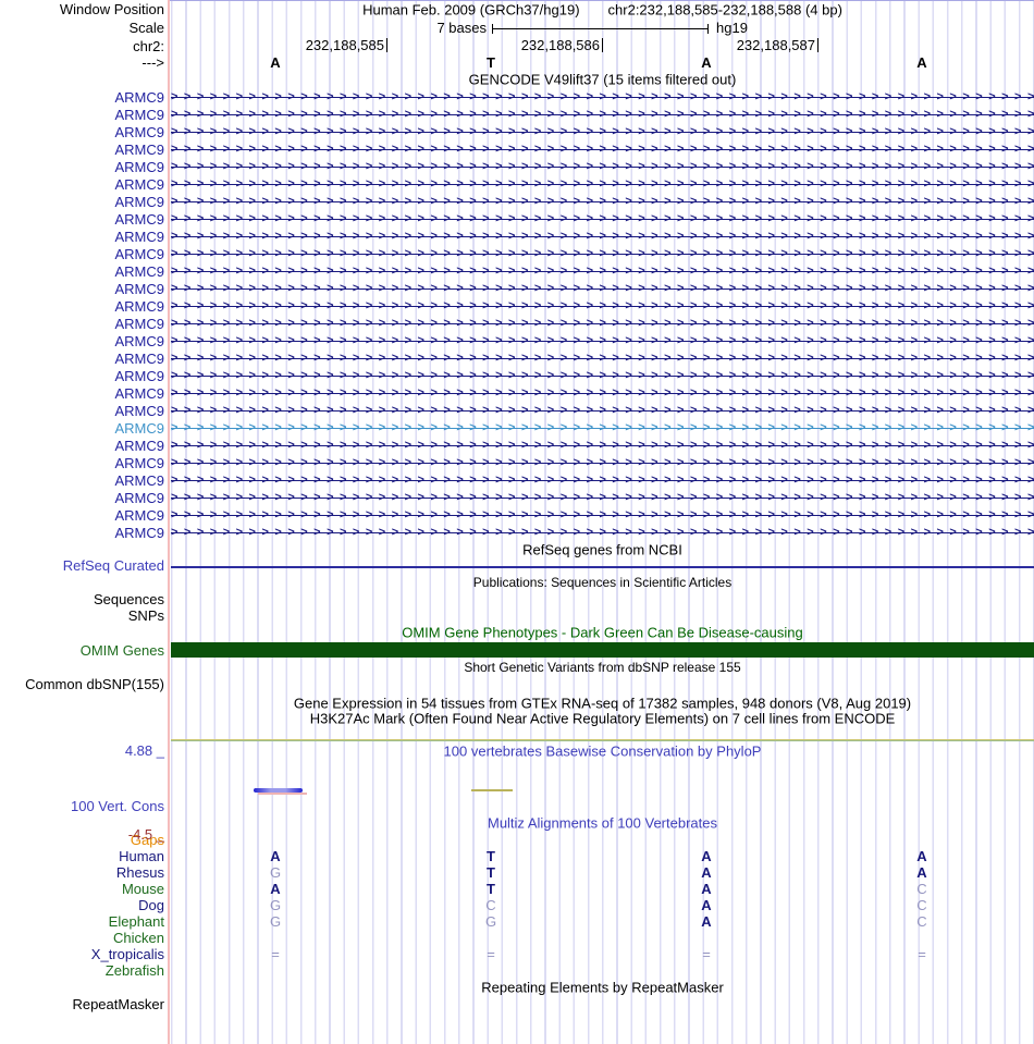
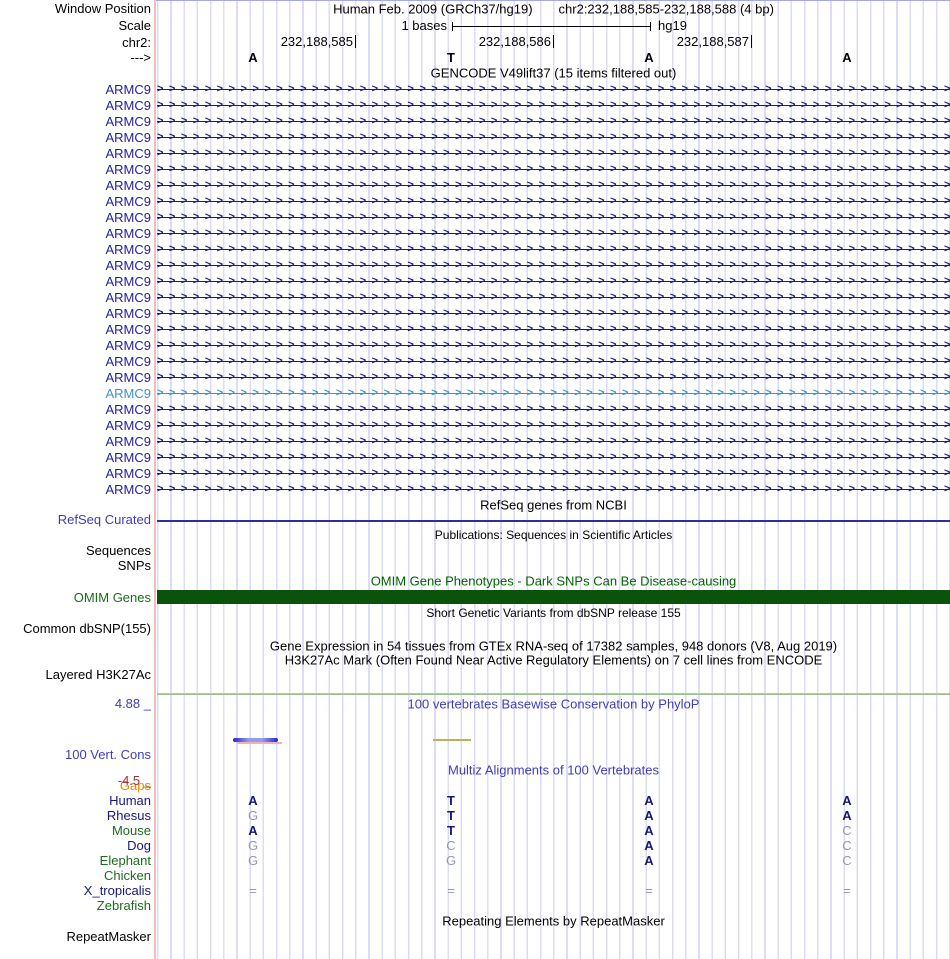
  Window Position
  Human Feb. 2009 (GRCh37/hg19)
  chr2:232,188,585-232,188,588 (4 bp)
  Scale
- 7 bases
+ 1 bases
  hg19
  chr2:
  232,188,585
  232,188,586
  232,188,587
  --->
  A
  T
  A
  A
  GENCODE V49lift37 (15 items filtered out)
  ARMC9
  >>>>>>>>>>>>>>>>>>>>>>>>>>>>>>>>>>>>>>>>>>>>>>>>>>>>>>>>>>>>>>>>>>
  ARMC9
  >>>>>>>>>>>>>>>>>>>>>>>>>>>>>>>>>>>>>>>>>>>>>>>>>>>>>>>>>>>>>>>>>>
  ARMC9
  >>>>>>>>>>>>>>>>>>>>>>>>>>>>>>>>>>>>>>>>>>>>>>>>>>>>>>>>>>>>>>>>>>
  ARMC9
  >>>>>>>>>>>>>>>>>>>>>>>>>>>>>>>>>>>>>>>>>>>>>>>>>>>>>>>>>>>>>>>>>>
  ARMC9
  >>>>>>>>>>>>>>>>>>>>>>>>>>>>>>>>>>>>>>>>>>>>>>>>>>>>>>>>>>>>>>>>>>
  ARMC9
  >>>>>>>>>>>>>>>>>>>>>>>>>>>>>>>>>>>>>>>>>>>>>>>>>>>>>>>>>>>>>>>>>>
  ARMC9
  >>>>>>>>>>>>>>>>>>>>>>>>>>>>>>>>>>>>>>>>>>>>>>>>>>>>>>>>>>>>>>>>>>
  ARMC9
  >>>>>>>>>>>>>>>>>>>>>>>>>>>>>>>>>>>>>>>>>>>>>>>>>>>>>>>>>>>>>>>>>>
  ARMC9
  >>>>>>>>>>>>>>>>>>>>>>>>>>>>>>>>>>>>>>>>>>>>>>>>>>>>>>>>>>>>>>>>>>
  ARMC9
  >>>>>>>>>>>>>>>>>>>>>>>>>>>>>>>>>>>>>>>>>>>>>>>>>>>>>>>>>>>>>>>>>>
  ARMC9
  >>>>>>>>>>>>>>>>>>>>>>>>>>>>>>>>>>>>>>>>>>>>>>>>>>>>>>>>>>>>>>>>>>
  ARMC9
  >>>>>>>>>>>>>>>>>>>>>>>>>>>>>>>>>>>>>>>>>>>>>>>>>>>>>>>>>>>>>>>>>>
  ARMC9
  >>>>>>>>>>>>>>>>>>>>>>>>>>>>>>>>>>>>>>>>>>>>>>>>>>>>>>>>>>>>>>>>>>
  ARMC9
  >>>>>>>>>>>>>>>>>>>>>>>>>>>>>>>>>>>>>>>>>>>>>>>>>>>>>>>>>>>>>>>>>>
  ARMC9
  >>>>>>>>>>>>>>>>>>>>>>>>>>>>>>>>>>>>>>>>>>>>>>>>>>>>>>>>>>>>>>>>>>
  ARMC9
  >>>>>>>>>>>>>>>>>>>>>>>>>>>>>>>>>>>>>>>>>>>>>>>>>>>>>>>>>>>>>>>>>>
  ARMC9
  >>>>>>>>>>>>>>>>>>>>>>>>>>>>>>>>>>>>>>>>>>>>>>>>>>>>>>>>>>>>>>>>>>
  ARMC9
  >>>>>>>>>>>>>>>>>>>>>>>>>>>>>>>>>>>>>>>>>>>>>>>>>>>>>>>>>>>>>>>>>>
  ARMC9
  >>>>>>>>>>>>>>>>>>>>>>>>>>>>>>>>>>>>>>>>>>>>>>>>>>>>>>>>>>>>>>>>>>
  ARMC9
  >>>>>>>>>>>>>>>>>>>>>>>>>>>>>>>>>>>>>>>>>>>>>>>>>>>>>>>>>>>>>>>>>>
  ARMC9
  >>>>>>>>>>>>>>>>>>>>>>>>>>>>>>>>>>>>>>>>>>>>>>>>>>>>>>>>>>>>>>>>>>
  ARMC9
  >>>>>>>>>>>>>>>>>>>>>>>>>>>>>>>>>>>>>>>>>>>>>>>>>>>>>>>>>>>>>>>>>>
  ARMC9
  >>>>>>>>>>>>>>>>>>>>>>>>>>>>>>>>>>>>>>>>>>>>>>>>>>>>>>>>>>>>>>>>>>
  ARMC9
  >>>>>>>>>>>>>>>>>>>>>>>>>>>>>>>>>>>>>>>>>>>>>>>>>>>>>>>>>>>>>>>>>>
  ARMC9
  >>>>>>>>>>>>>>>>>>>>>>>>>>>>>>>>>>>>>>>>>>>>>>>>>>>>>>>>>>>>>>>>>>
  ARMC9
  >>>>>>>>>>>>>>>>>>>>>>>>>>>>>>>>>>>>>>>>>>>>>>>>>>>>>>>>>>>>>>>>>>
  RefSeq genes from NCBI
  RefSeq Curated
  Publications: Sequences in Scientific Articles
  Sequences
  SNPs
- OMIM Gene Phenotypes - Dark Green Can Be Disease-causing
+ OMIM Gene Phenotypes - Dark SNPs Can Be Disease-causing
  OMIM Genes
  Short Genetic Variants from dbSNP release 155
  Common dbSNP(155)
  Gene Expression in 54 tissues from GTEx RNA-seq of 17382 samples, 948 donors (V8, Aug 2019)
  H3K27Ac Mark (Often Found Near Active Regulatory Elements) on 7 cell lines from ENCODE
+ Layered H3K27Ac
  4.88 _
  100 vertebrates Basewise Conservation by PhyloP
  100 Vert. Cons
  -4.5 _
  Multiz Alignments of 100 Vertebrates
  Gaps
  Human
  A
  T
  A
  A
  Rhesus
  G
  T
  A
  A
  Mouse
  A
  T
  A
  C
  Dog
  G
  C
  A
  C
  Elephant
  G
  G
  A
  C
  Chicken
  X_tropicalis
  =
  =
  =
  =
  Zebrafish
  Repeating Elements by RepeatMasker
  RepeatMasker
